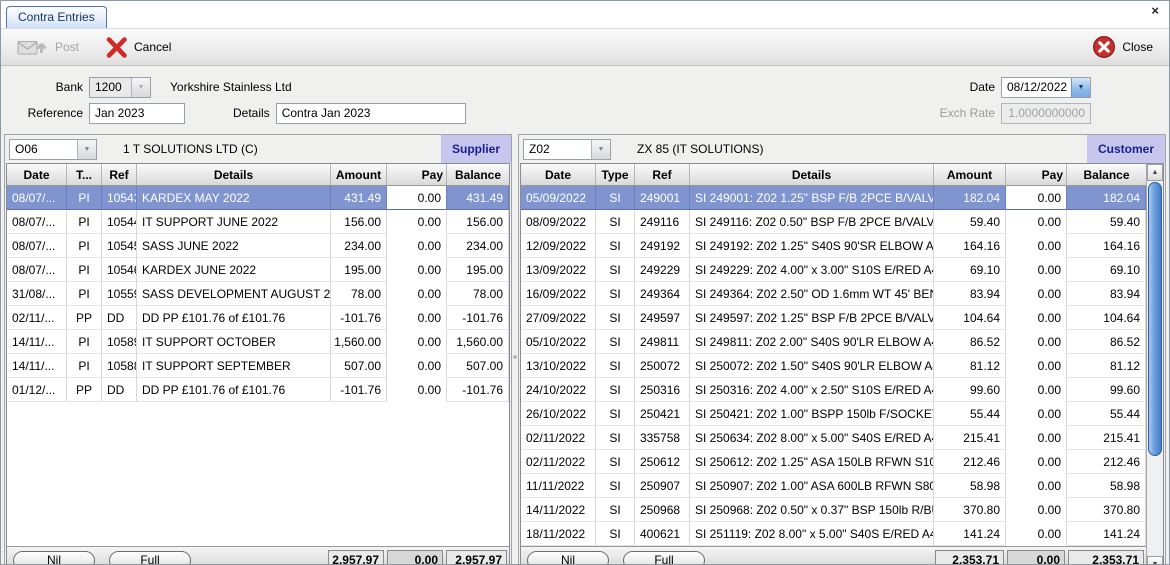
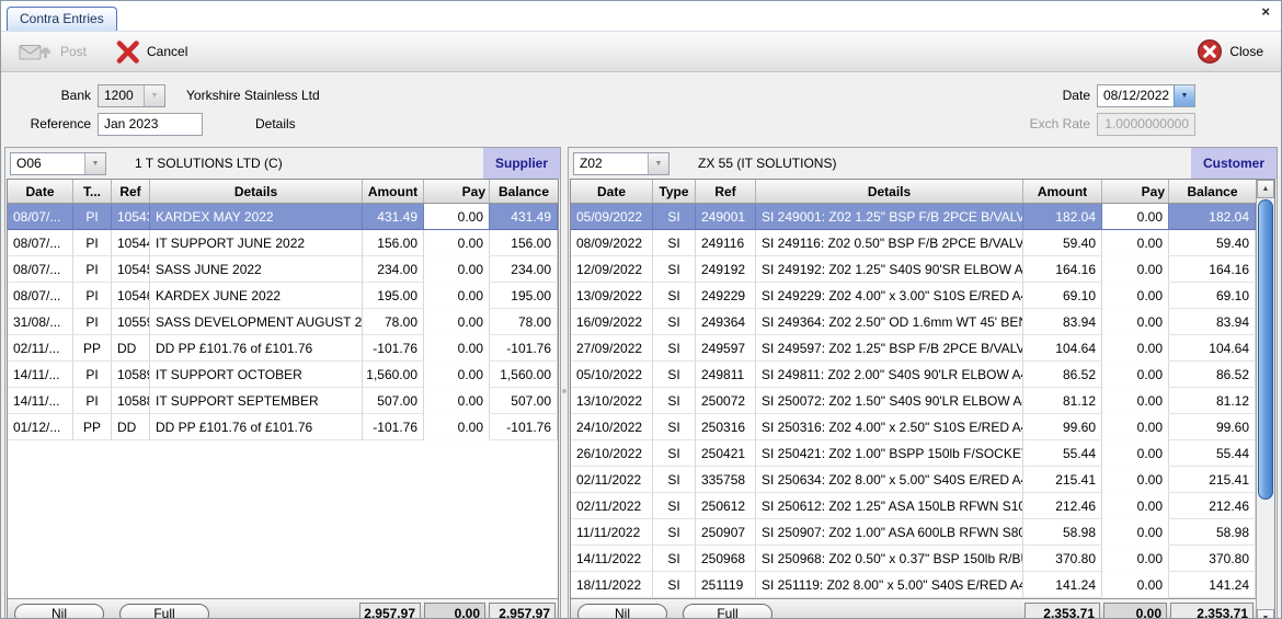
  Contra Entries
  ×
  Post
  Cancel
  Close
  Bank
  1200
  Yorkshire Stainless Ltd
  Date
  08/12/2022
  Reference
  Jan 2023
  Details
- Contra Jan 2023
  Exch Rate
  1.0000000000
  O06
  1 T SOLUTIONS LTD (C)
  Supplier
  Date
  T...
  Ref
  Details
  Amount
  Pay
  Balance
  08/07/...
  PI
  1054
  KARDEX MAY 2022
  431.49
  0.00
  431.49
  08/07/...
  PI
  1054
  IT SUPPORT JUNE 2022
  156.00
  0.00
  156.00
  08/07/...
  PI
  1054
  SASS JUNE 2022
  234.00
  0.00
  234.00
  08/07/...
  PI
  1054
  KARDEX JUNE 2022
  195.00
  0.00
  195.00
  31/08/...
  PI
  1055
  SASS DEVELOPMENT AUGUST 2
  78.00
  0.00
  78.00
  02/11/...
  PP
  DD
  DD PP £101.76 of £101.76
  -101.76
  0.00
  -101.76
  14/11/...
  PI
  1058
  IT SUPPORT OCTOBER
  1,560.00
  0.00
  1,560.00
  14/11/...
  PI
  1058
  IT SUPPORT SEPTEMBER
  507.00
  0.00
  507.00
  01/12/...
  PP
  DD
  DD PP £101.76 of £101.76
  -101.76
  0.00
  -101.76
  Nil
  Full
  2,957.97
  0.00
  2,957.97
  Z02
- ZX 85 (IT SOLUTIONS)
+ ZX 55 (IT SOLUTIONS)
  Customer
  Date
  Type
  Ref
  Details
  Amount
  Pay
  Balance
  05/09/2022
  SI
  249001
  SI 249001: Z02 1.25" BSP F/B 2PCE B/VALV
  182.04
  0.00
  182.04
  08/09/2022
  SI
  249116
  SI 249116: Z02 0.50" BSP F/B 2PCE B/VALV
  59.40
  0.00
  59.40
  12/09/2022
  SI
  249192
  SI 249192: Z02 1.25" S40S 90'SR ELBOW A
  164.16
  0.00
  164.16
  13/09/2022
  SI
  249229
  SI 249229: Z02 4.00" x 3.00" S10S E/RED A
  69.10
  0.00
  69.10
  16/09/2022
  SI
  249364
  SI 249364: Z02 2.50" OD 1.6mm WT 45' BEN
  83.94
  0.00
  83.94
  27/09/2022
  SI
  249597
  SI 249597: Z02 1.25" BSP F/B 2PCE B/VALV
  104.64
  0.00
  104.64
  05/10/2022
  SI
  249811
  SI 249811: Z02 2.00" S40S 90'LR ELBOW A
  86.52
  0.00
  86.52
  13/10/2022
  SI
  250072
  SI 250072: Z02 1.50" S40S 90'LR ELBOW A
  81.12
  0.00
  81.12
  24/10/2022
  SI
  250316
  SI 250316: Z02 4.00" x 2.50" S10S E/RED A
  99.60
  0.00
  99.60
  26/10/2022
  SI
  250421
  SI 250421: Z02 1.00" BSPP 150lb F/SOCKE
  55.44
  0.00
  55.44
  02/11/2022
  SI
  335758
  SI 250634: Z02 8.00" x 5.00" S40S E/RED A
  215.41
  0.00
  215.41
  02/11/2022
  SI
  250612
  SI 250612: Z02 1.25" ASA 150LB RFWN S10
  212.46
  0.00
  212.46
  11/11/2022
  SI
  250907
  SI 250907: Z02 1.00" ASA 600LB RFWN S80
  58.98
  0.00
  58.98
  14/11/2022
  SI
  250968
  SI 250968: Z02 0.50" x 0.37" BSP 150lb R/B
  370.80
  0.00
  370.80
  18/11/2022
  SI
- 400621
+ 251119
  SI 251119: Z02 8.00" x 5.00" S40S E/RED A4
  141.24
  0.00
  141.24
  Nil
  Full
  2,353.71
  0.00
  2,353.71
